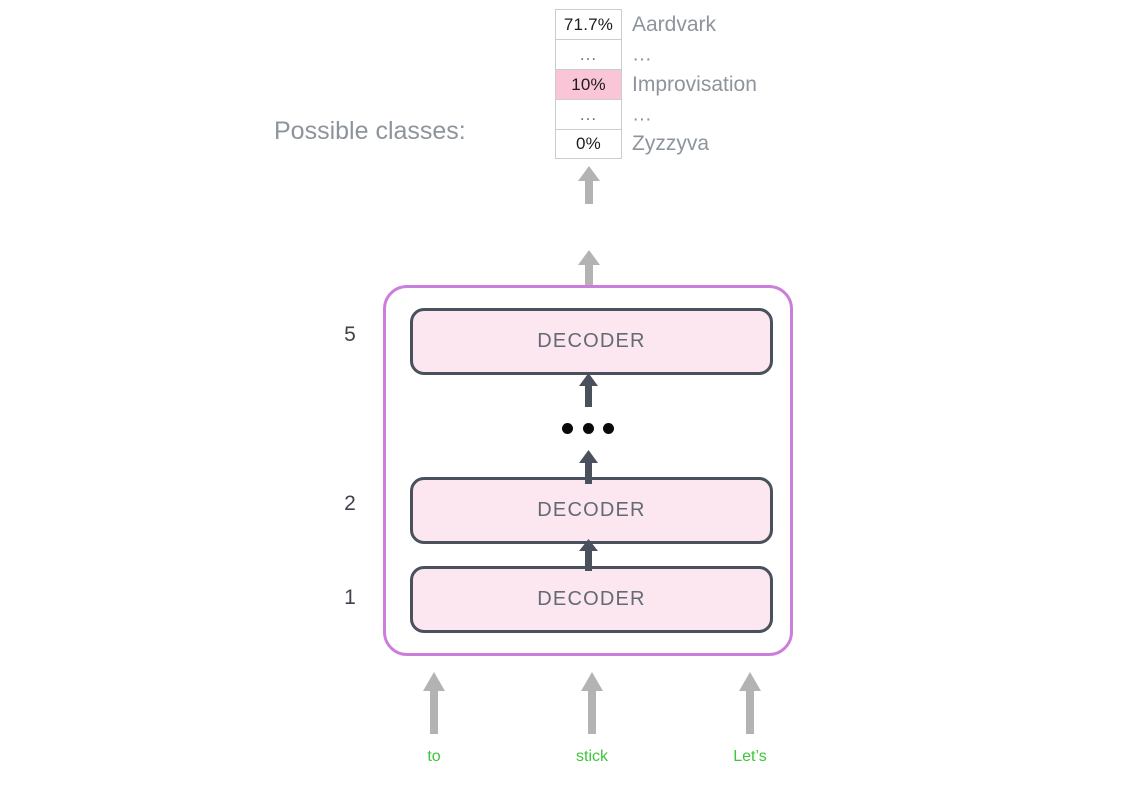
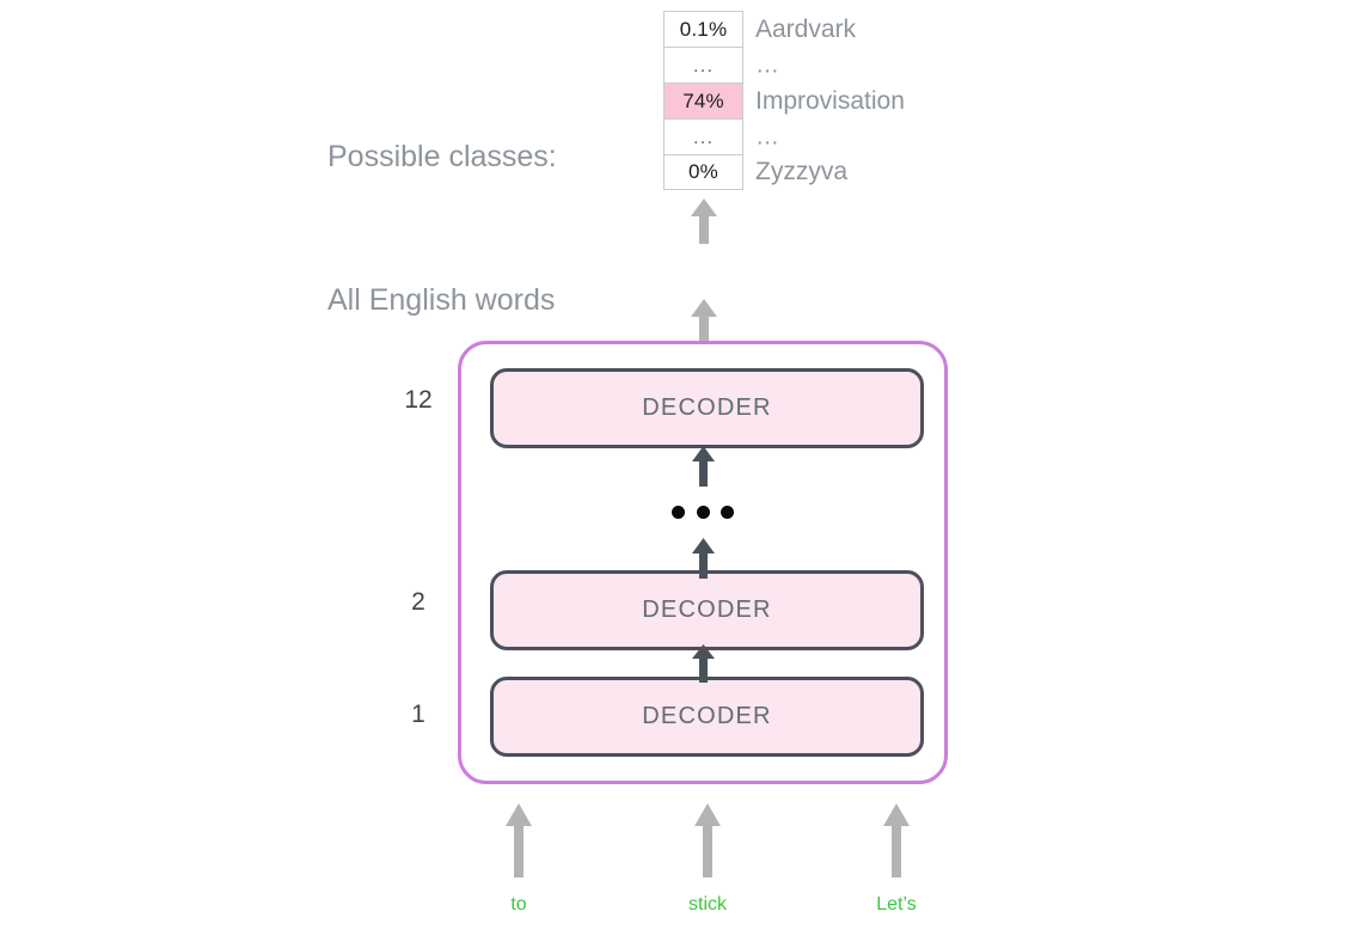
  Possible classes:
+ All English words
- 71.7%
+ 0.1%
  Aardvark
  ...
  …
- 10%
+ 74%
  Improvisation
  ...
  …
  0%
  Zyzzyva
- 5
+ 12
  2
  1
  DECODER
  DECODER
  DECODER
  to
  stick
  Let’s
